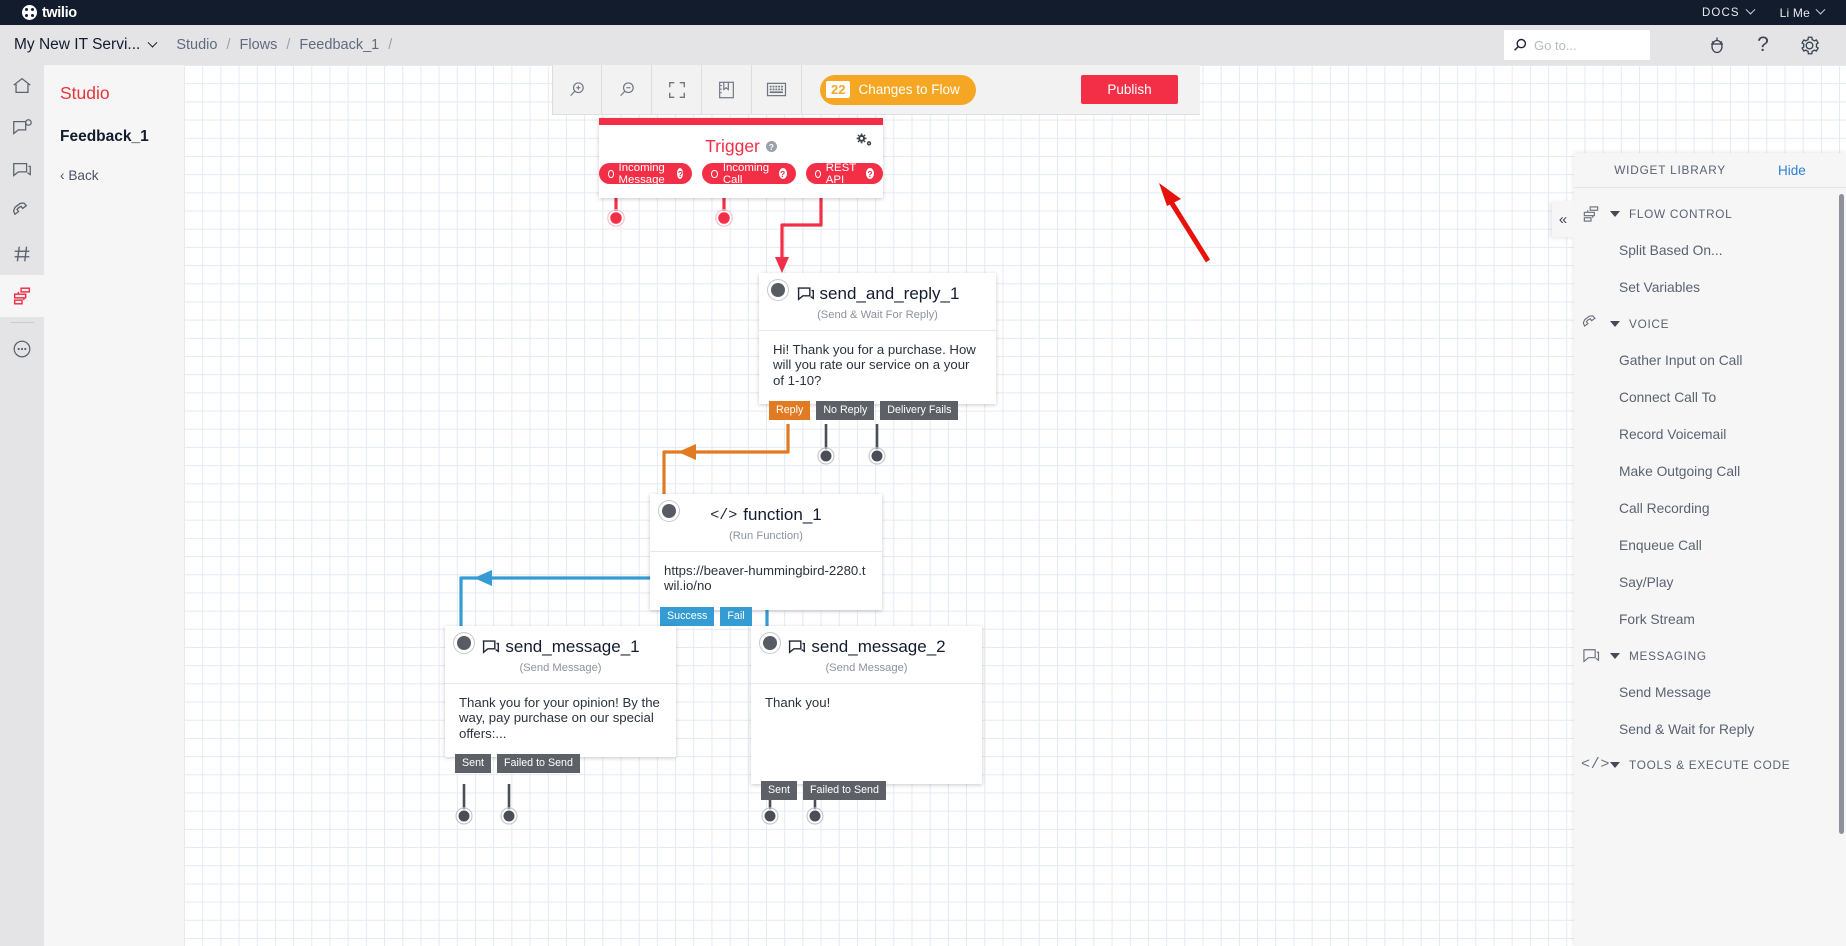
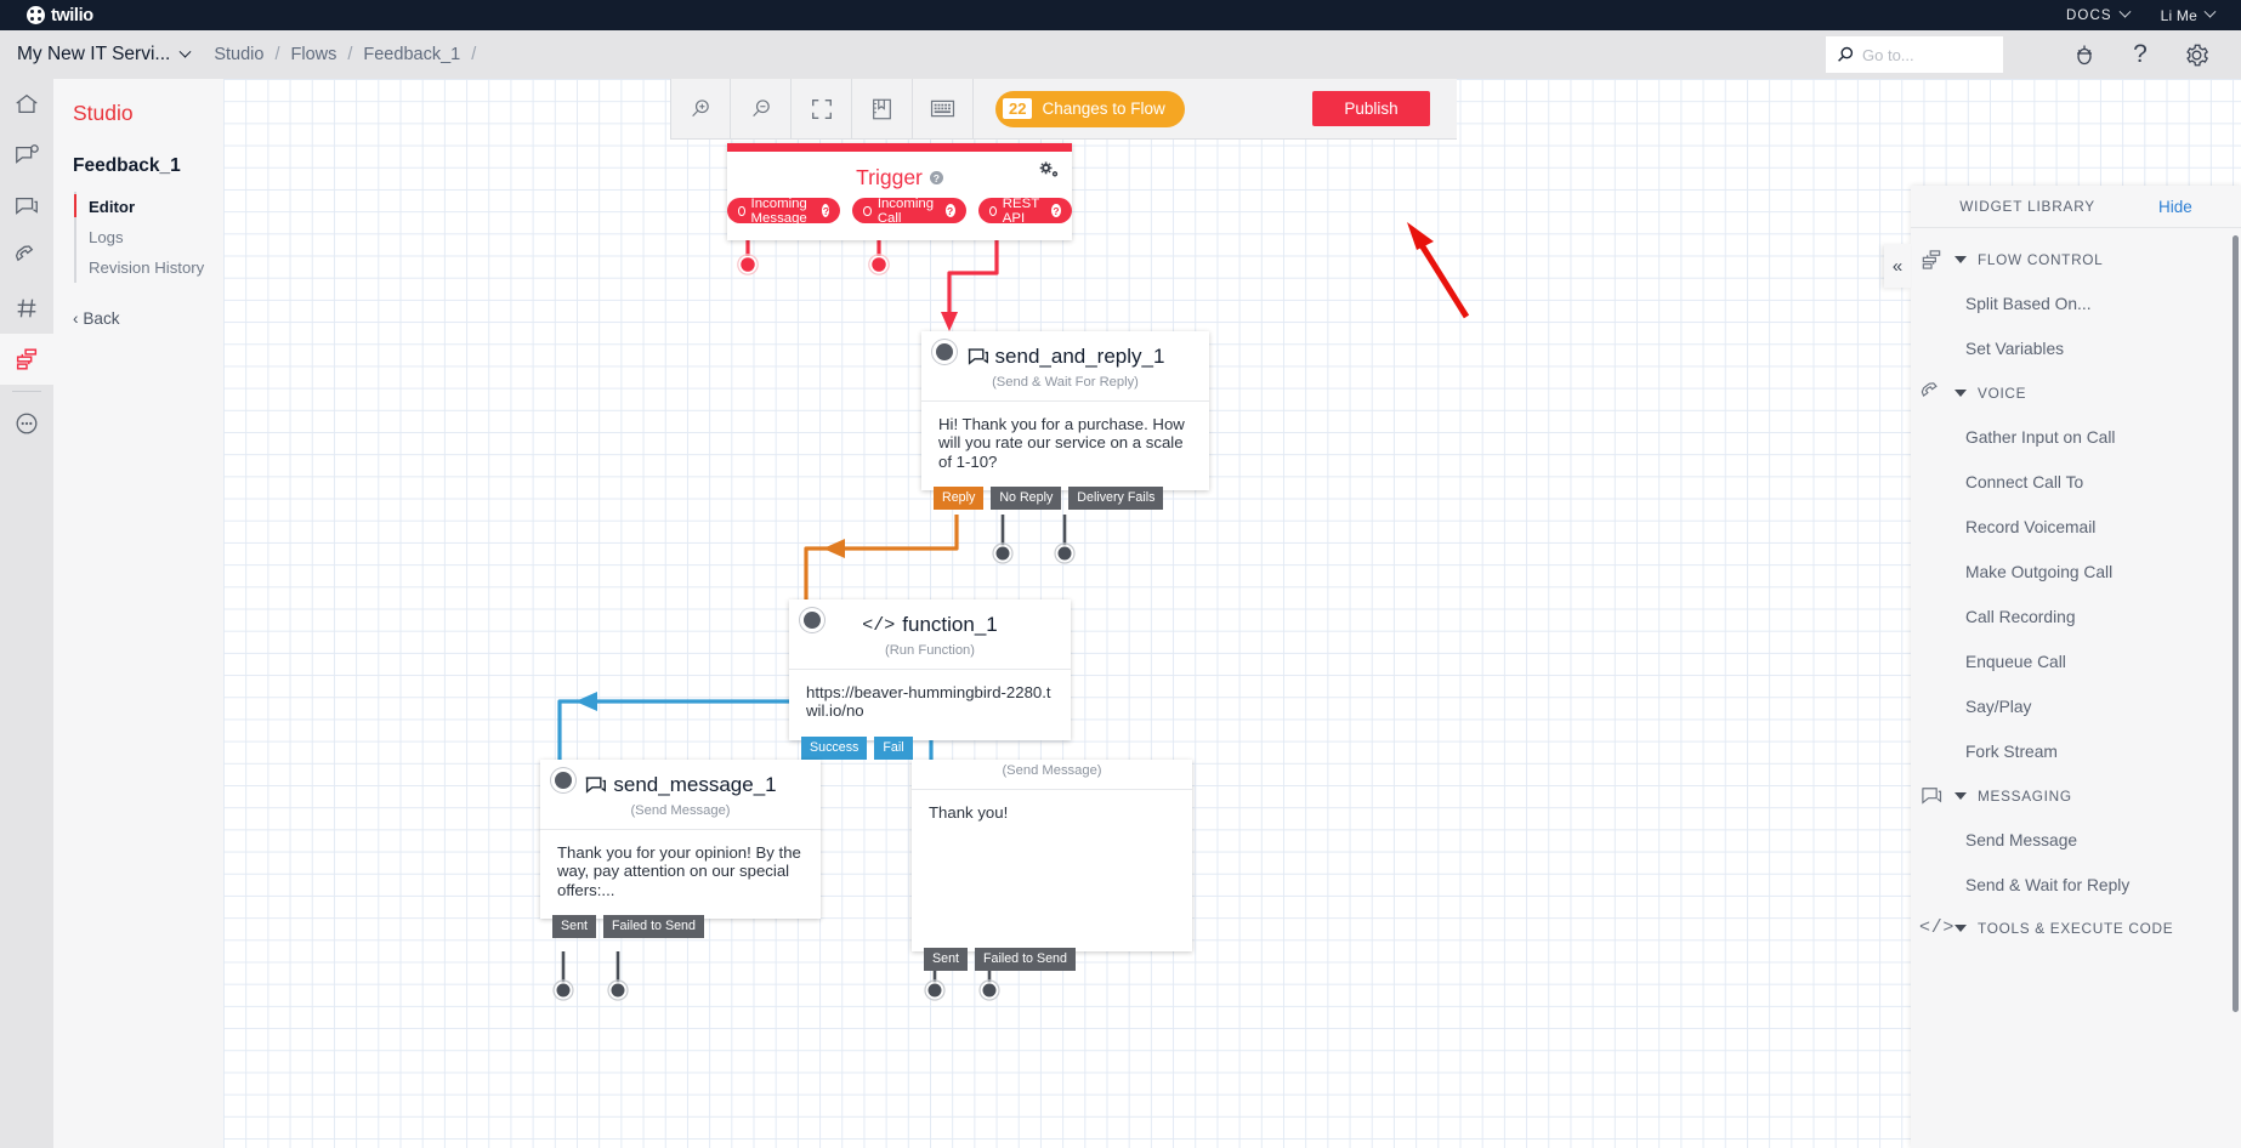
  twilio
  DOCS
  Li Me
  My New IT Servi...
  Studio
  /
  Flows
  /
  Feedback_1
  /
  Go to...
  ?
  Studio
  Feedback_1
+ Editor
+ Logs
+ Revision History
  ‹ Back
  Trigger
  ?
  Incoming Message
  ?
  Incoming Call
  ?
  REST API
  ?
  send_and_reply_1
  (Send & Wait For Reply)
- Hi! Thank you for a purchase. How will you rate our service on a your of 1-10?
+ Hi! Thank you for a purchase. How will you rate our service on a scale of 1-10?
  Reply
  No Reply
  Delivery Fails
  </>
  function_1
  (Run Function)
  https://beaver-hummingbird-2280.twil.io/no
  Success
  Fail
  send_message_1
  (Send Message)
- Thank you for your opinion! By the way, pay purchase on our special offers:...
+ Thank you for your opinion! By the way, pay attention on our special offers:...
  Sent
  Failed to Send
- send_message_2
  (Send Message)
  Thank you!
  Sent
  Failed to Send
  22
  Changes to Flow
  Publish
  «
  WIDGET LIBRARY
  Hide
  FLOW CONTROL
  Split Based On...
  Set Variables
  VOICE
  Gather Input on Call
  Connect Call To
  Record Voicemail
  Make Outgoing Call
  Call Recording
  Enqueue Call
  Say/Play
  Fork Stream
  MESSAGING
  Send Message
  Send & Wait for Reply
  </>
  TOOLS & EXECUTE CODE
